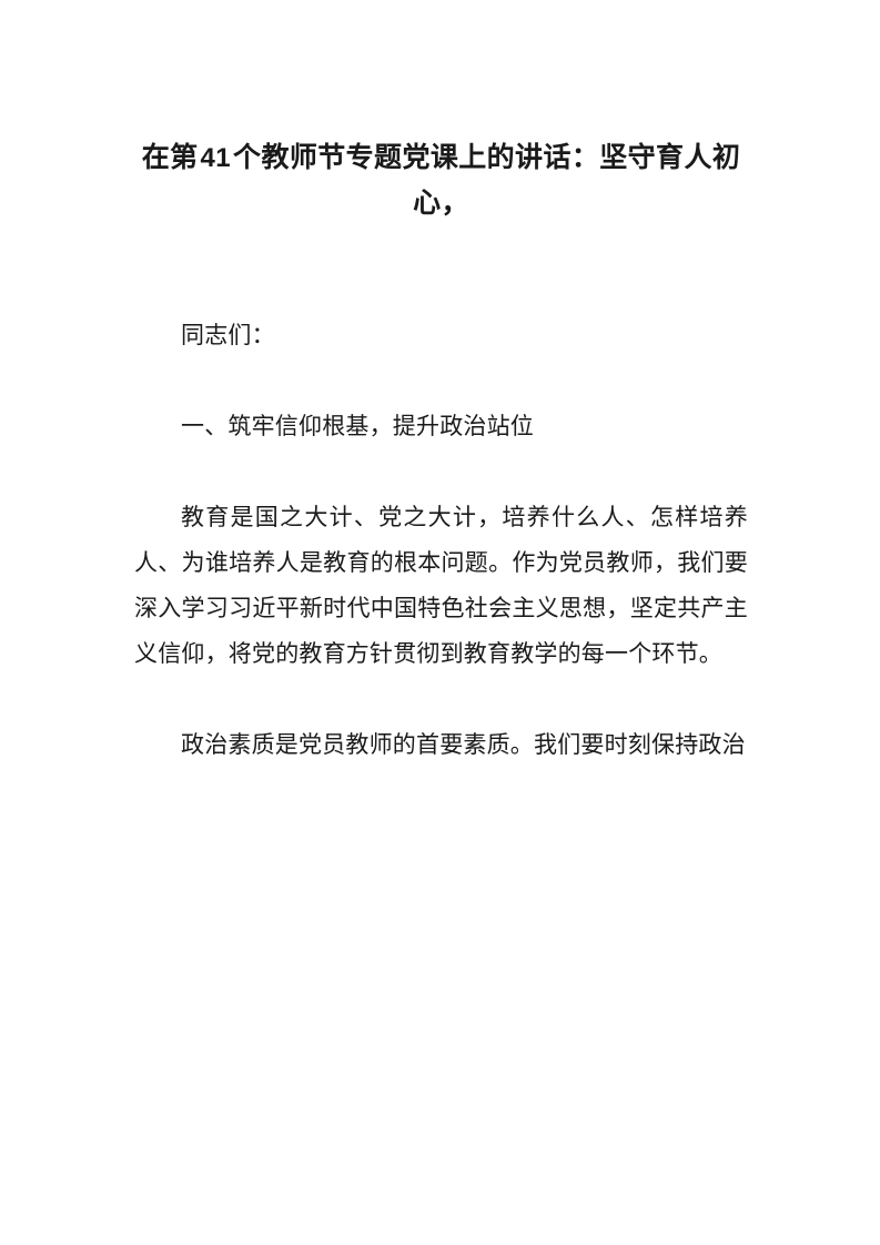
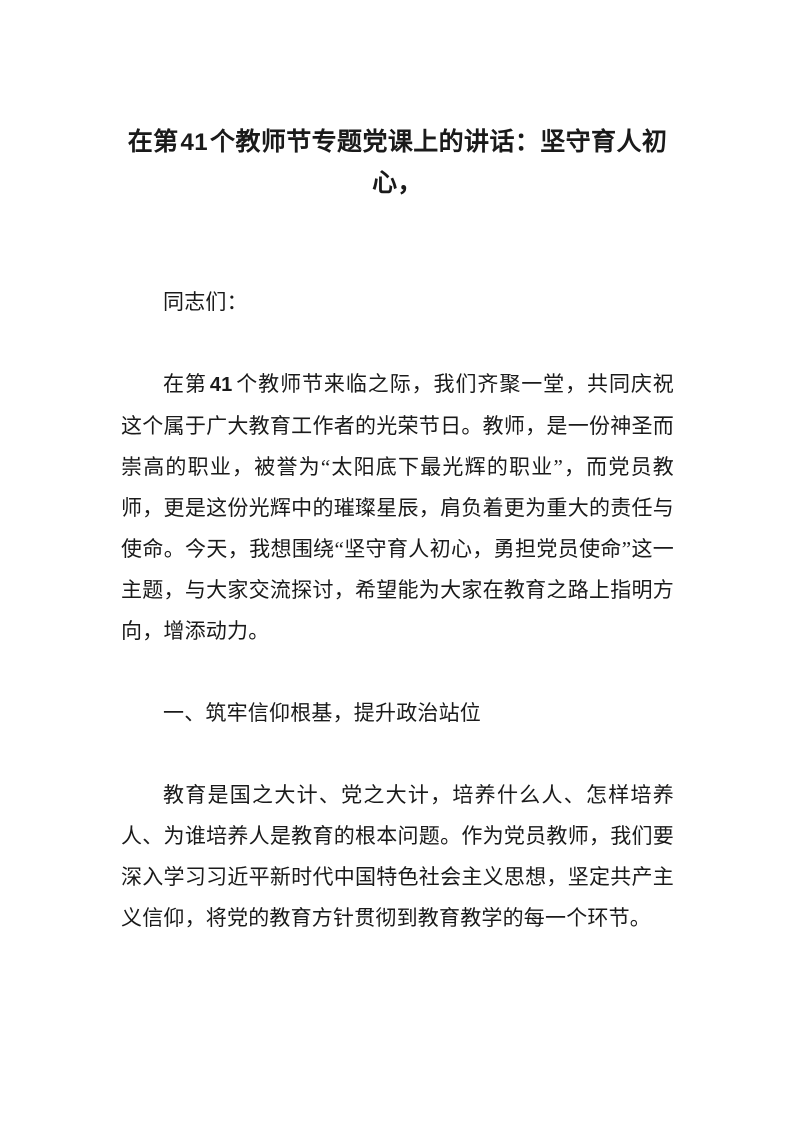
  在第41个教师节专题党课上的讲话：坚守育人初心，
  同志们：
+ 在第 41 个教师节来临之际，我们齐聚一堂，共同庆祝这个属于广大教育工作者的光荣节日。教师，是一份神圣而崇高的职业，被誉为“太阳底下最光辉的职业”，而党员教师，更是这份光辉中的璀璨星辰，肩负着更为重大的责任与使命。今天，我想围绕“坚守育人初心，勇担党员使命”这一主题，与大家交流探讨，希望能为大家在教育之路上指明方向，增添动力。
  一、筑牢信仰根基，提升政治站位
  教育是国之大计、党之大计，培养什么人、怎样培养人、为谁培养人是教育的根本问题。作为党员教师，我们要深入学习习近平新时代中国特色社会主义思想，坚定共产主义信仰，将党的教育方针贯彻到教育教学的每一个环节。
- 政治素质是党员教师的首要素质。我们要时刻保持政治
